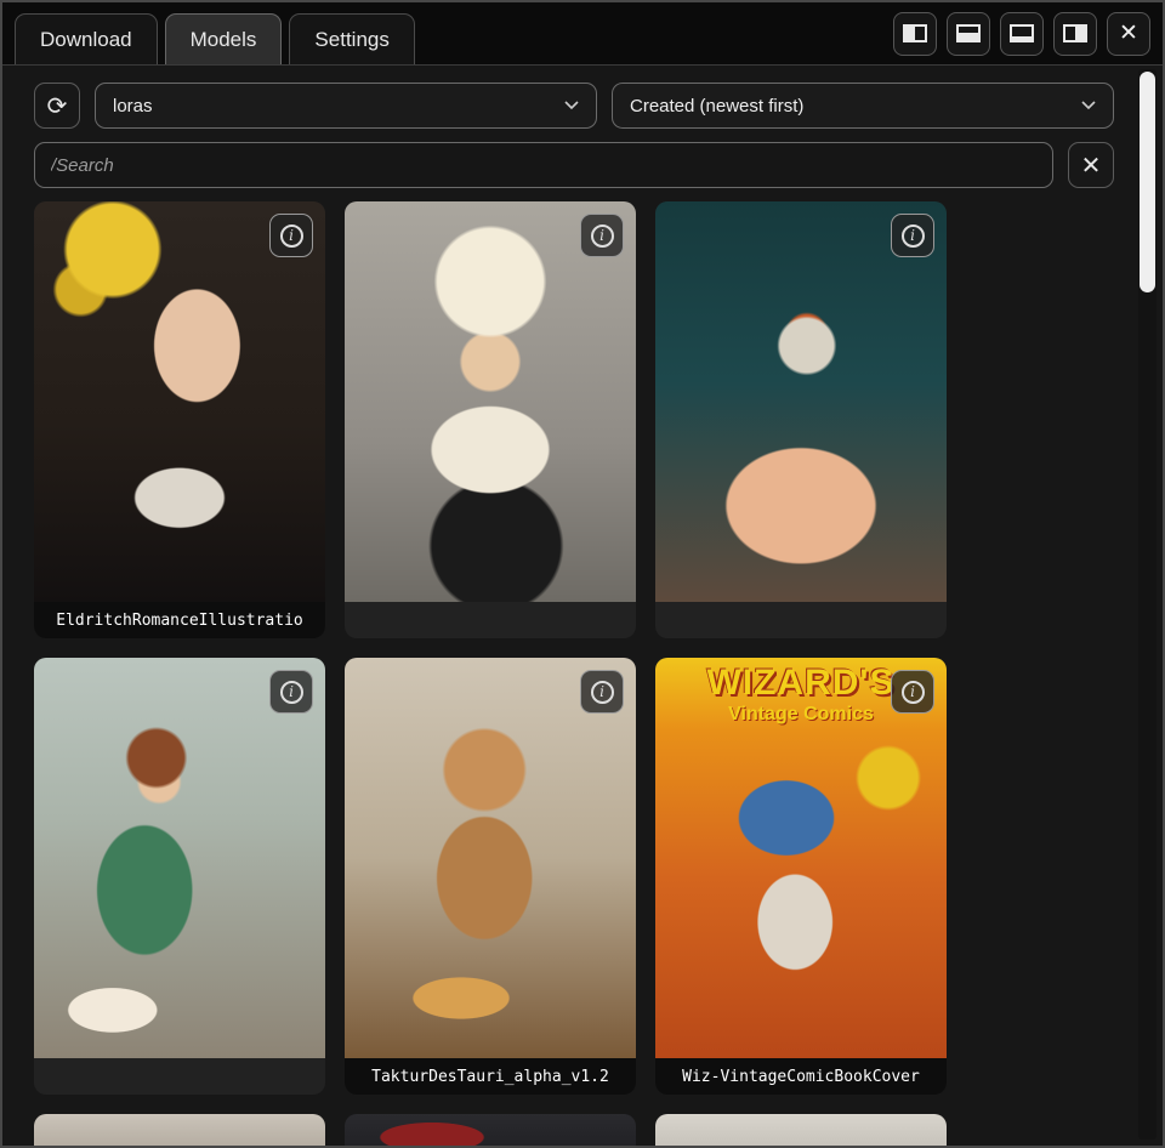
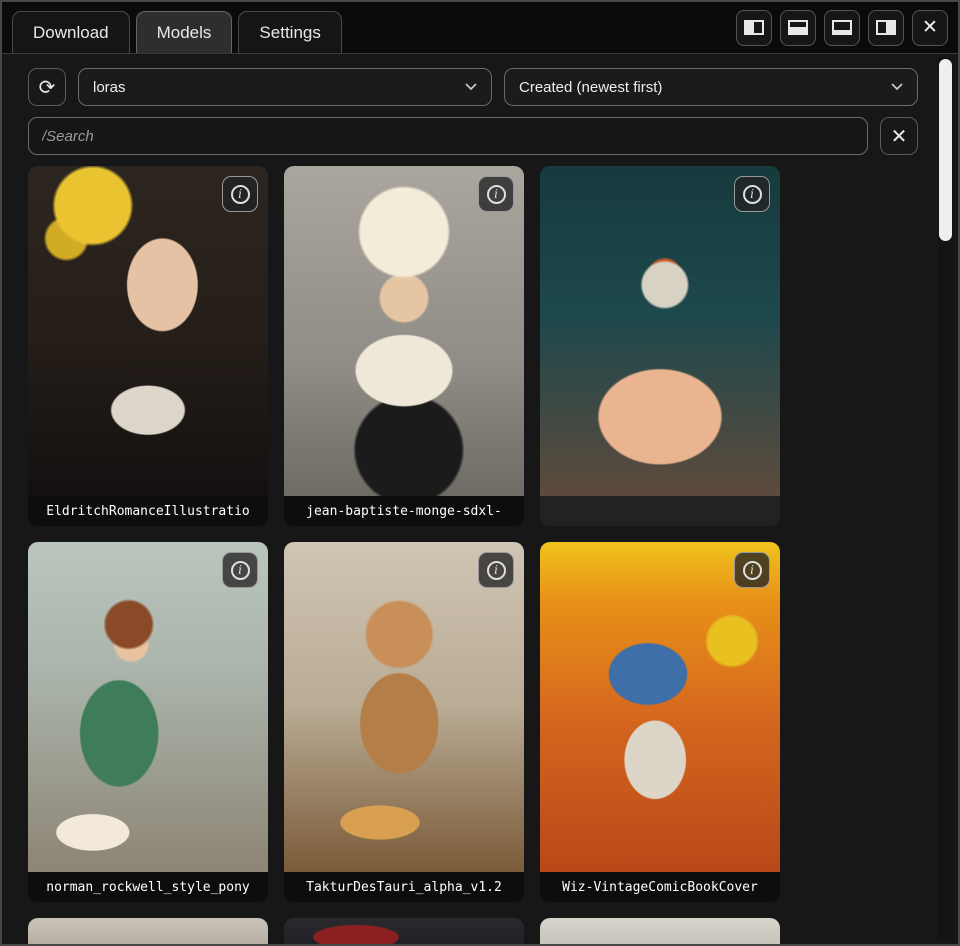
  Download
  Models
  Settings
  ✕
  ⟳
  loras
  Created (newest first)
  /Search
  ✕
  i
  EldritchRomanceIllustratio
  i
+ jean-baptiste-monge-sdxl-
  i
  i
+ norman_rockwell_style_pony
  i
  TakturDesTauri_alpha_v1.2
- WIZARD'S
- Vintage Comics
  i
  Wiz-VintageComicBookCover
